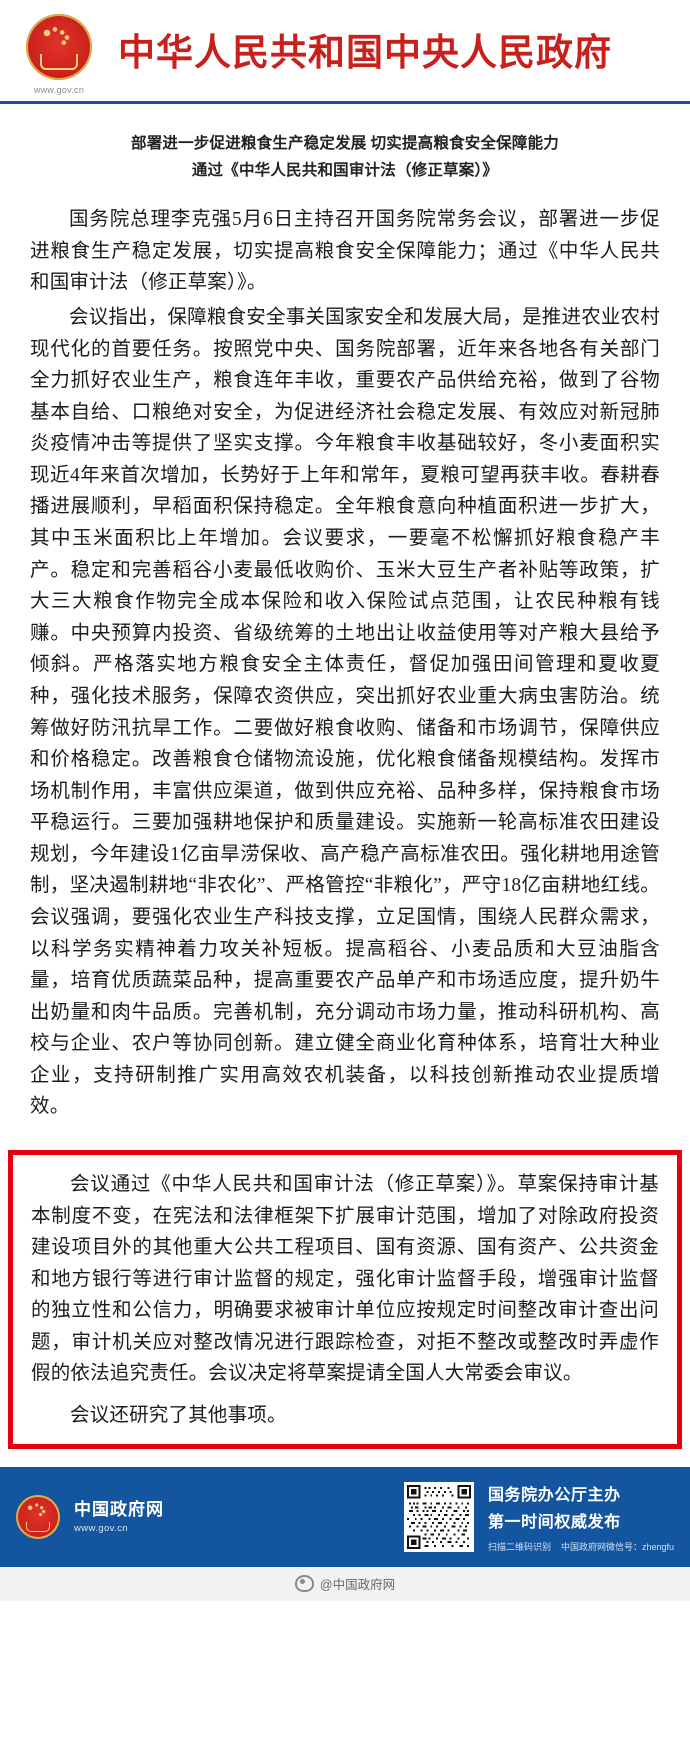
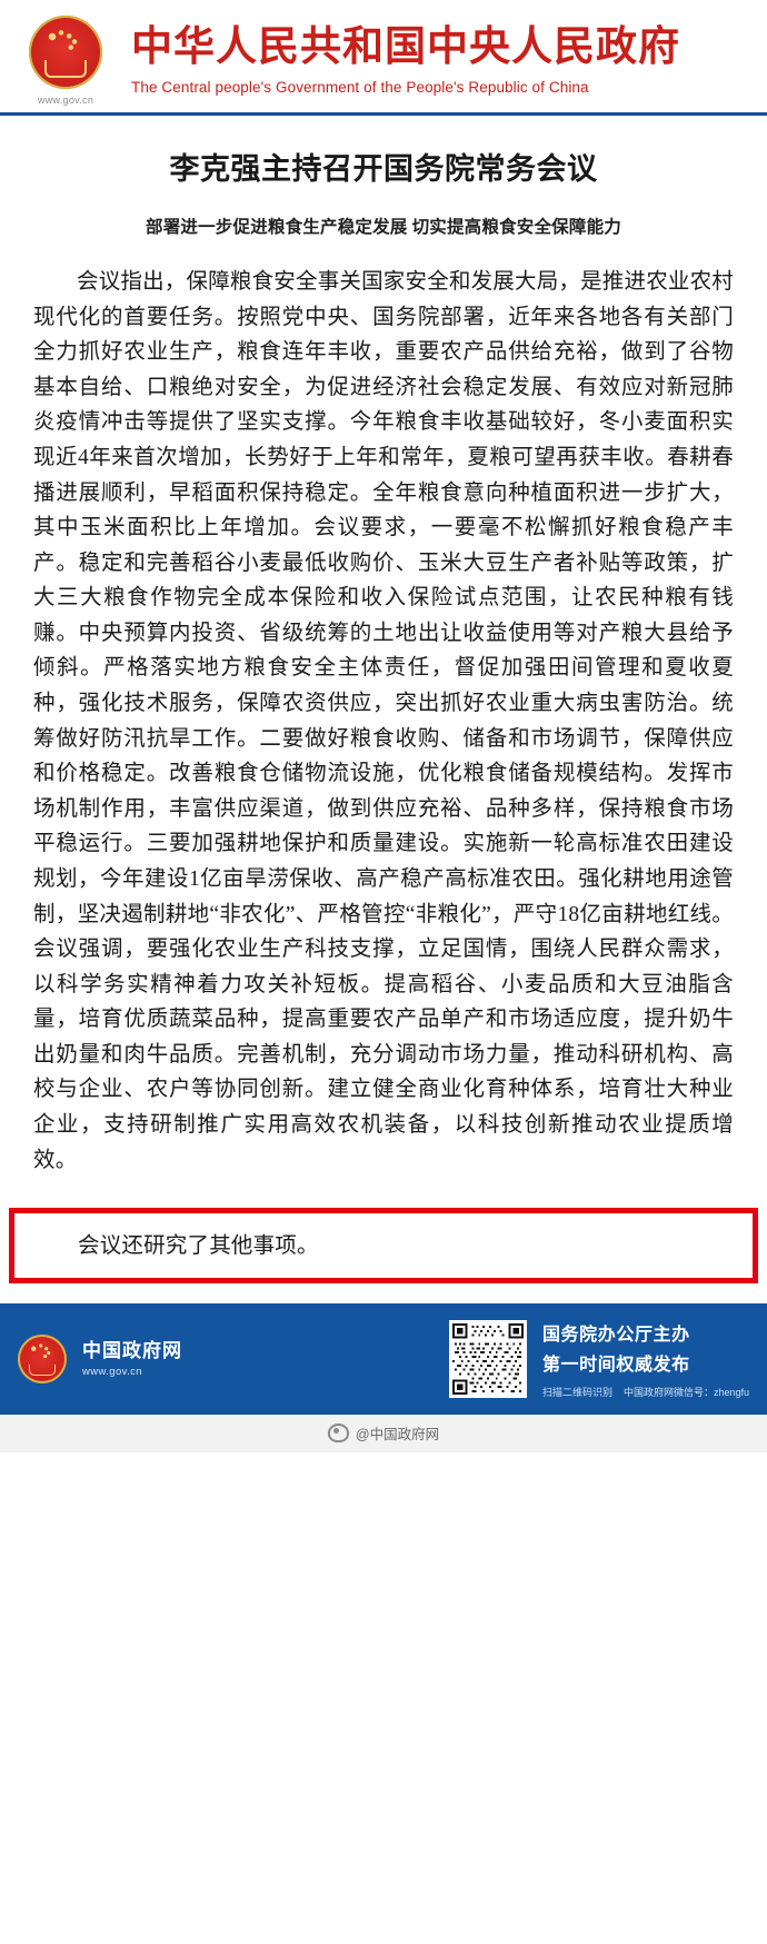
  www.gov.cn
  中华人民共和国中央人民政府
+ The Central people's Government of the People's Republic of China
+ 李克强主持召开国务院常务会议
  部署进一步促进粮食生产稳定发展 切实提高粮食安全保障能力
- 通过《中华人民共和国审计法（修正草案）》
- 国务院总理李克强5月6日主持召开国务院常务会议，部署进一步促进粮食生产稳定发展，切实提高粮食安全保障能力；通过《中华人民共和国审计法（修正草案）》。
  会议指出，保障粮食安全事关国家安全和发展大局，是推进农业农村现代化的首要任务。按照党中央、国务院部署，近年来各地各有关部门全力抓好农业生产，粮食连年丰收，重要农产品供给充裕，做到了谷物基本自给、口粮绝对安全，为促进经济社会稳定发展、有效应对新冠肺炎疫情冲击等提供了坚实支撑。今年粮食丰收基础较好，冬小麦面积实现近4年来首次增加，长势好于上年和常年，夏粮可望再获丰收。春耕春播进展顺利，早稻面积保持稳定。全年粮食意向种植面积进一步扩大，其中玉米面积比上年增加。会议要求，一要毫不松懈抓好粮食稳产丰产。稳定和完善稻谷小麦最低收购价、玉米大豆生产者补贴等政策，扩大三大粮食作物完全成本保险和收入保险试点范围，让农民种粮有钱赚。中央预算内投资、省级统筹的土地出让收益使用等对产粮大县给予倾斜。严格落实地方粮食安全主体责任，督促加强田间管理和夏收夏种，强化技术服务，保障农资供应，突出抓好农业重大病虫害防治。统筹做好防汛抗旱工作。二要做好粮食收购、储备和市场调节，保障供应和价格稳定。改善粮食仓储物流设施，优化粮食储备规模结构。发挥市场机制作用，丰富供应渠道，做到供应充裕、品种多样，保持粮食市场平稳运行。三要加强耕地保护和质量建设。实施新一轮高标准农田建设规划，今年建设1亿亩旱涝保收、高产稳产高标准农田。强化耕地用途管制，坚决遏制耕地“非农化”、严格管控“非粮化”，严守18亿亩耕地红线。会议强调，要强化农业生产科技支撑，立足国情，围绕人民群众需求，以科学务实精神着力攻关补短板。提高稻谷、小麦品质和大豆油脂含量，培育优质蔬菜品种，提高重要农产品单产和市场适应度，提升奶牛出奶量和肉牛品质。完善机制，充分调动市场力量，推动科研机构、高校与企业、农户等协同创新。建立健全商业化育种体系，培育壮大种业企业，支持研制推广实用高效农机装备，以科技创新推动农业提质增效。
- 会议通过《中华人民共和国审计法（修正草案）》。草案保持审计基本制度不变，在宪法和法律框架下扩展审计范围，增加了对除政府投资建设项目外的其他重大公共工程项目、国有资源、国有资产、公共资金和地方银行等进行审计监督的规定，强化审计监督手段，增强审计监督的独立性和公信力，明确要求被审计单位应按规定时间整改审计查出问题，审计机关应对整改情况进行跟踪检查，对拒不整改或整改时弄虚作假的依法追究责任。会议决定将草案提请全国人大常委会审议。
  会议还研究了其他事项。
  中国政府网
  www.gov.cn
  国务院办公厅主办
  第一时间权威发布
  扫描二维码识别
  中国政府网微信号：zhengfu
  @中国政府网
